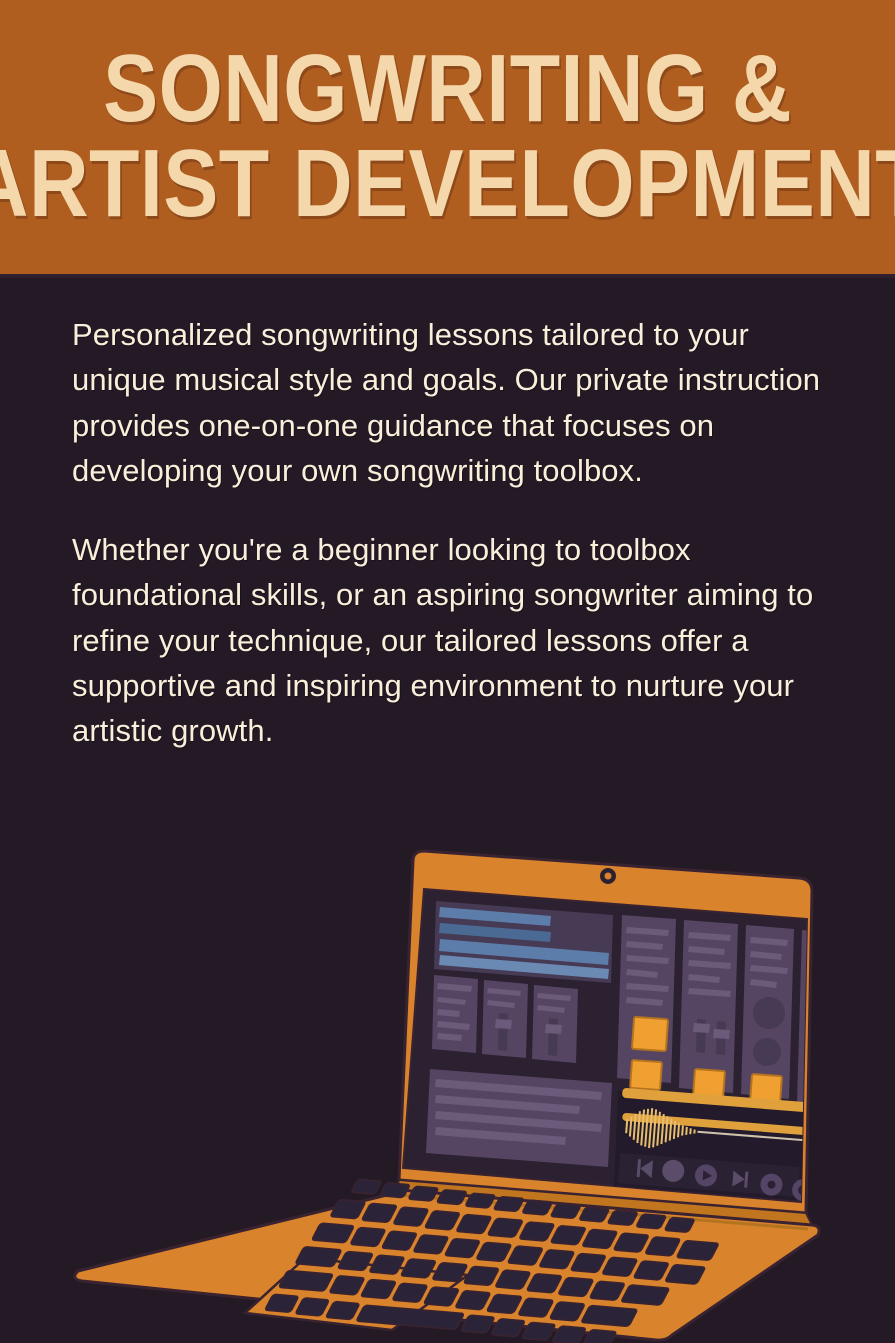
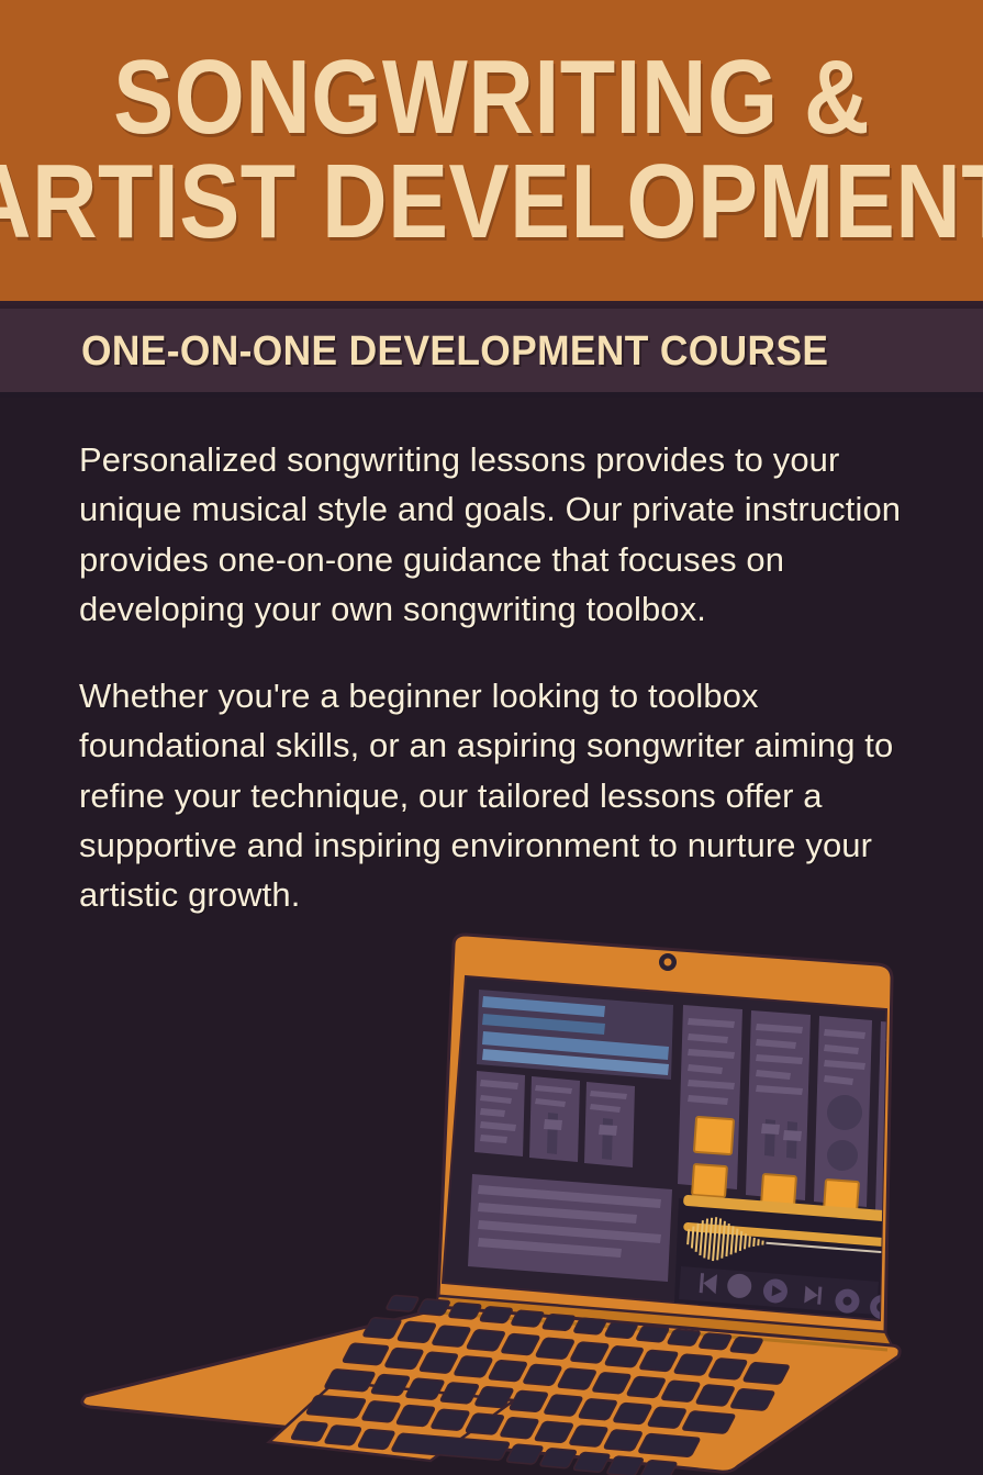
  SONGWRITING &
  RTIST DEVELOPMEN
+ ONE-ON-ONE DEVELOPMENT COURSE
- Personalized songwriting lessons tailored to your unique musical style and goals. Our private instruction provides one-on-one guidance that focuses on developing your own songwriting toolbox.
+ Personalized songwriting lessons provides to your unique musical style and goals. Our private instruction provides one-on-one guidance that focuses on developing your own songwriting toolbox.
  Whether you're a beginner looking to toolbox foundational skills, or an aspiring songwriter aiming to refine your technique, our tailored lessons offer a supportive and inspiring environment to nurture your artistic growth.
